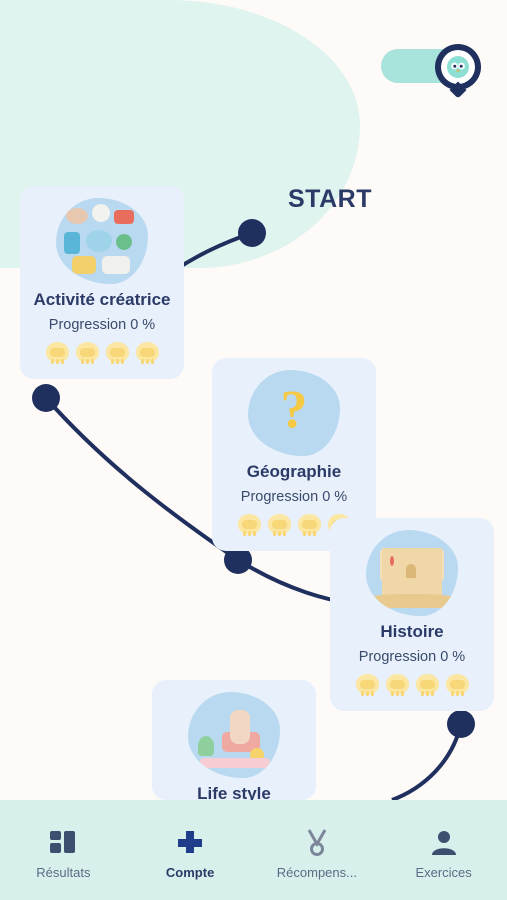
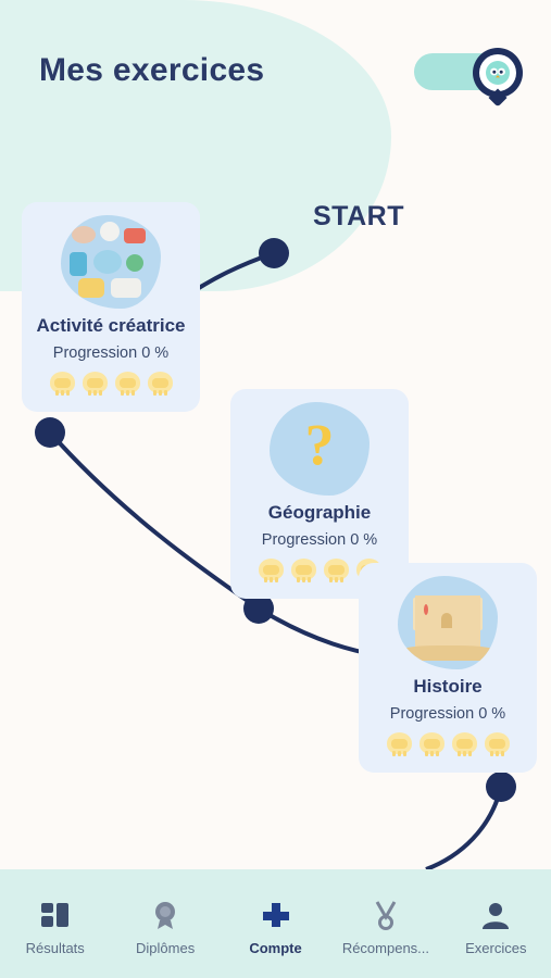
+ Mes exercices
  START
  Activité créatrice
  Progression 0 %
  ?
  Géographie
  Progression 0 %
  Histoire
  Progression 0 %
- Life style
  Résultats
+ Diplômes
  Compte
  Récompens...
  Exercices
